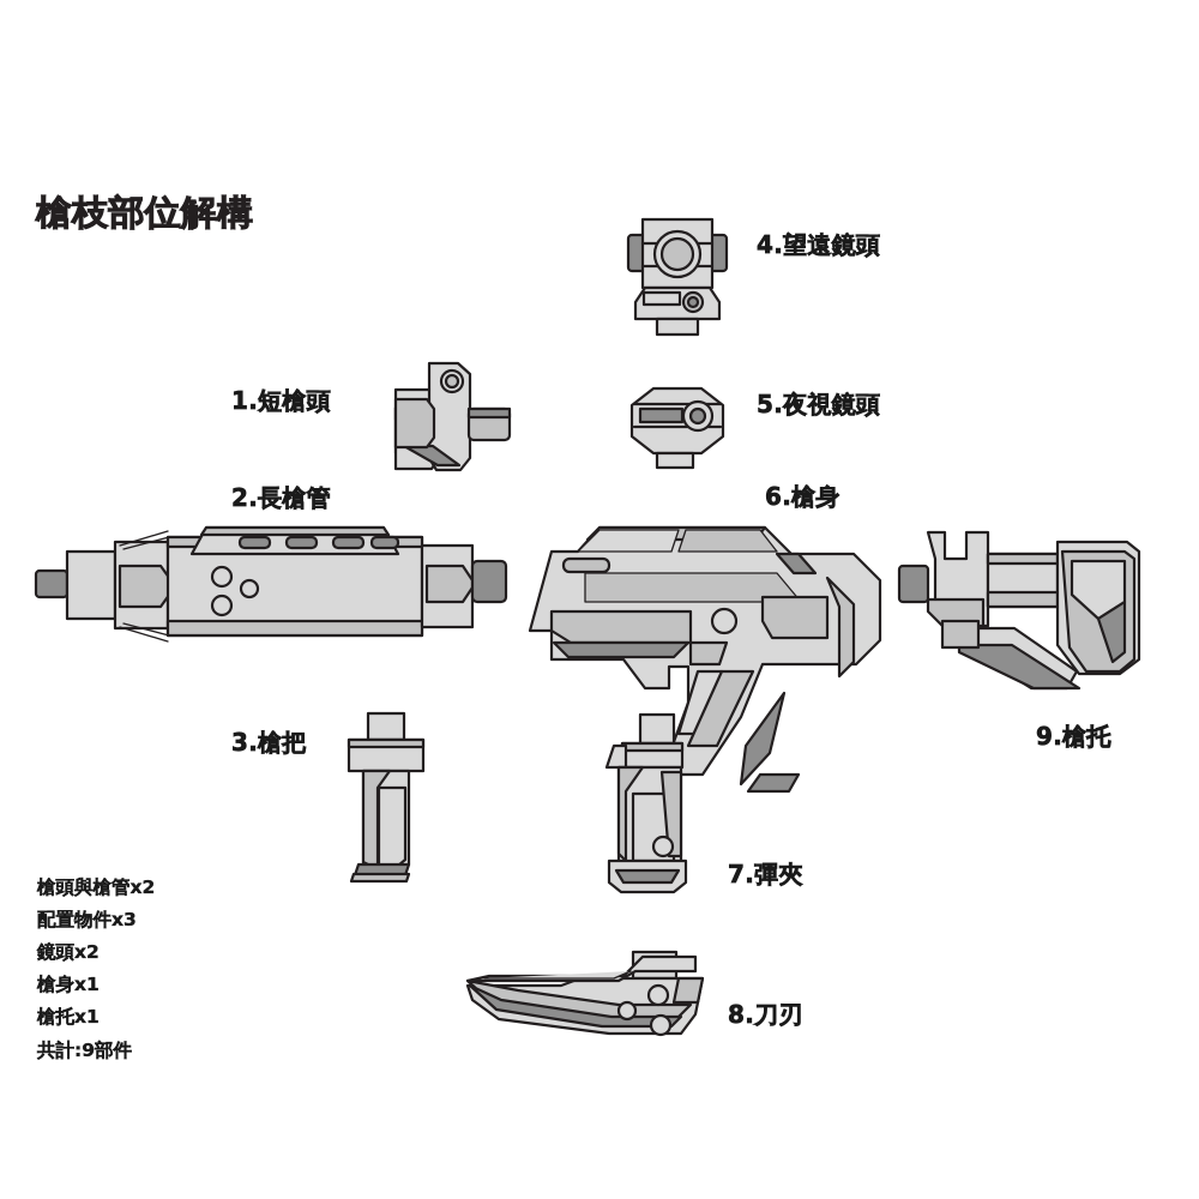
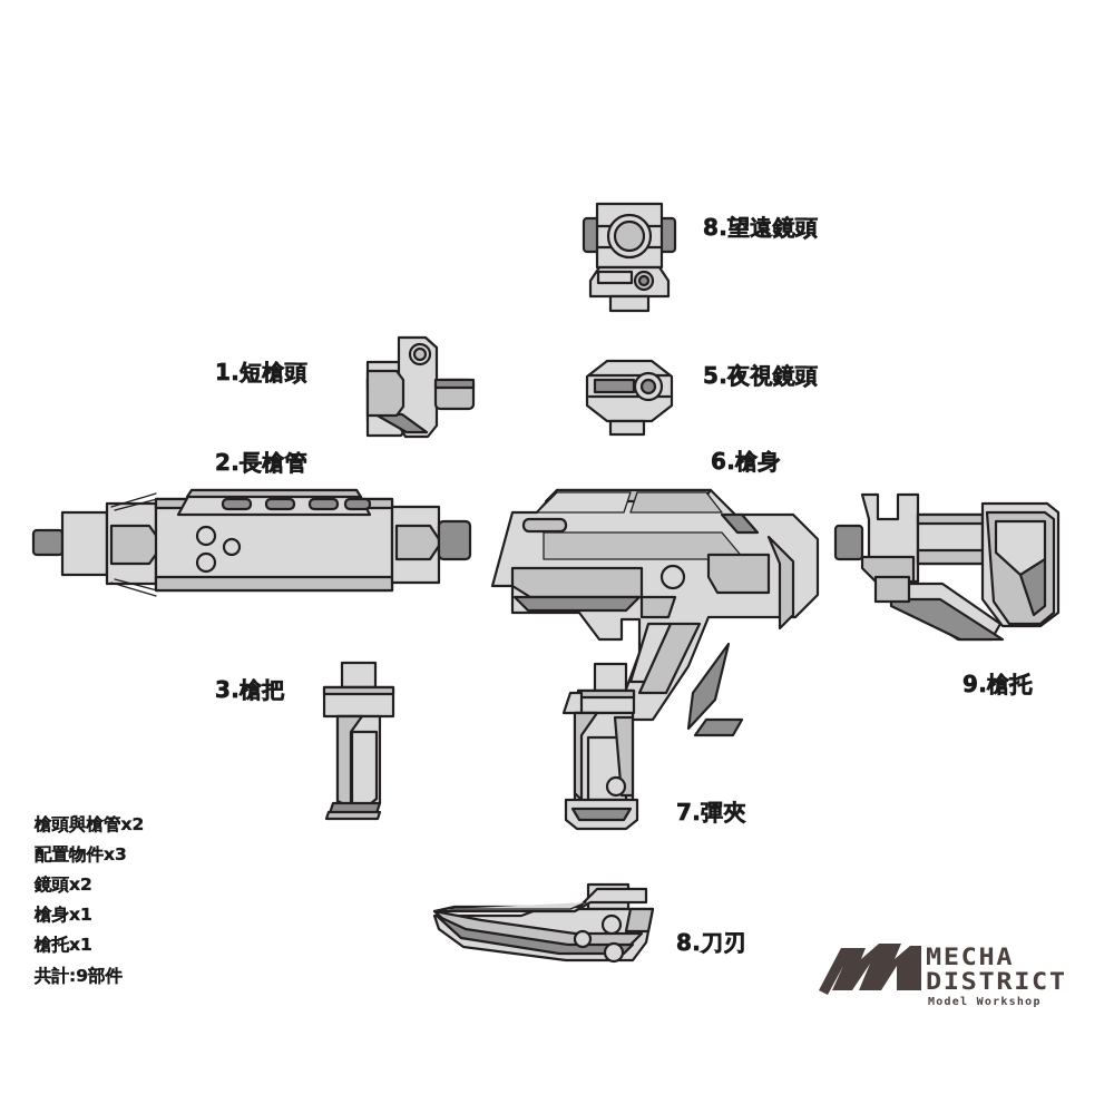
- 槍枝部位解構
  1.短槍頭
  2.長槍管
  3.槍把
- 4.望遠鏡頭
+ 8.望遠鏡頭
  5.夜視鏡頭
  6.槍身
  7.彈夾
  8.刀刃
  9.槍托
  槍頭與槍管x2
  配置物件x3
  鏡頭x2
  槍身x1
  槍托x1
  共計:9部件
+ MECHA
+ DISTRICT
+ Model Workshop
